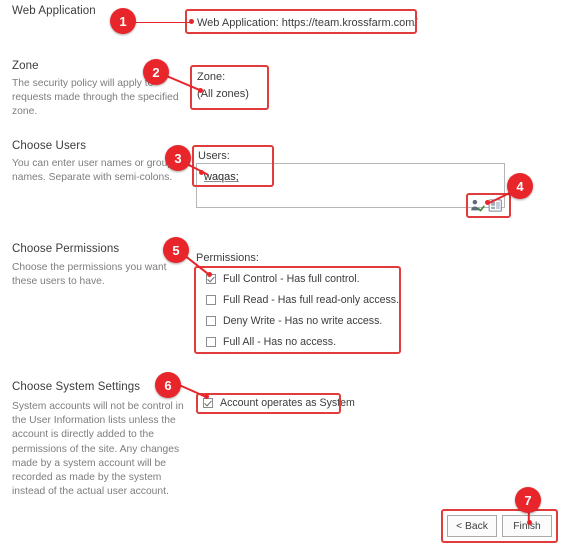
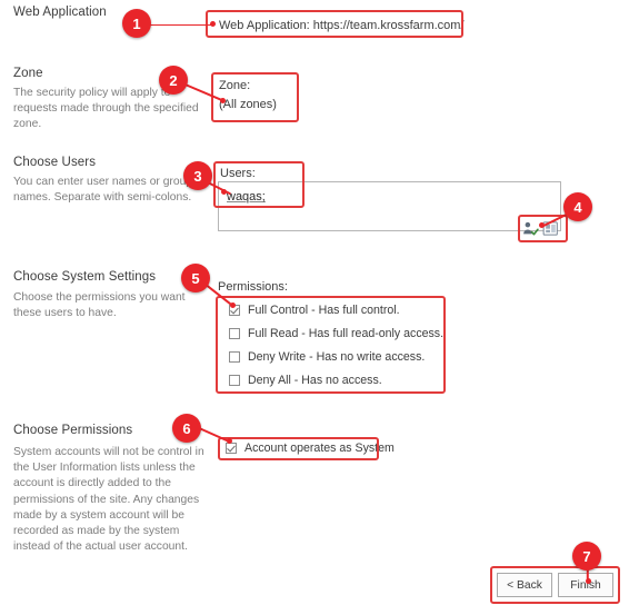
  Web Application
  Web Application: https://team.krossfarm.com/
  Zone
  The security policy will apply t requests made through the specified zone.
  Zone:
  (All zones)
  Choose Users
  You can enter user names or grou names. Separate with semi-colons.
  Users:
  waqas;
- Choose Permissions
+ Choose System Settings
  Choose the permissions you want these users to have.
  Permissions:
  Full Control - Has full control.
  Full Read - Has full read-only access.
  Deny Write - Has no write access.
- Full All - Has no access.
+ Deny All - Has no access.
- Choose System Settings
+ Choose Permissions
  System accounts will not be control in the User Information lists unless the account is directly added to the permissions of the site. Any changes made by a system account will be recorded as made by the system instead of the actual user account.
  Account operates as System
  < Back
  Finish
  1
  2
  3
  4
  5
  6
  7
